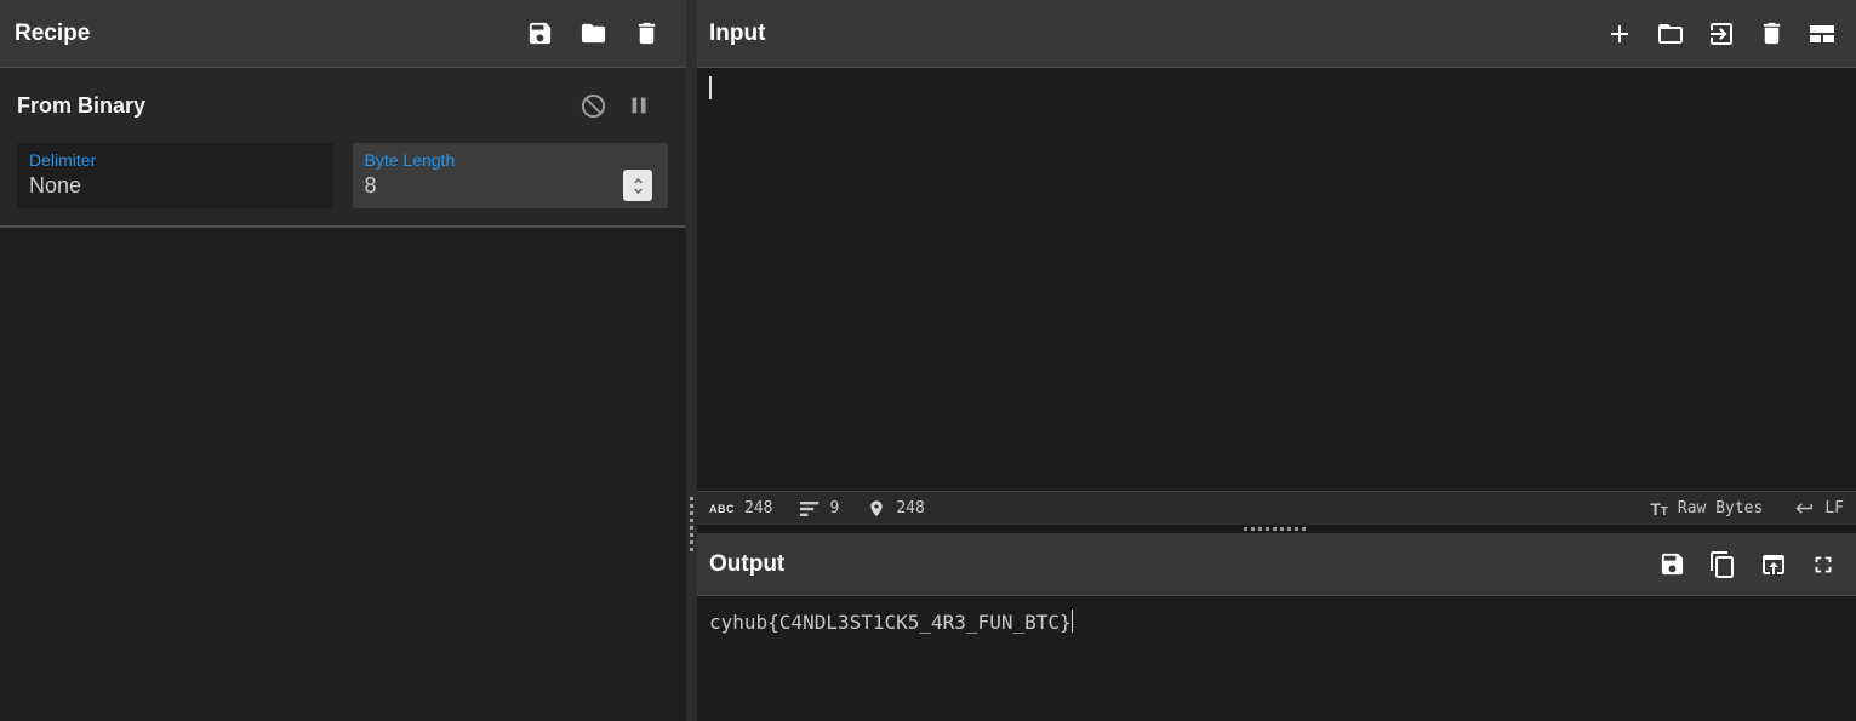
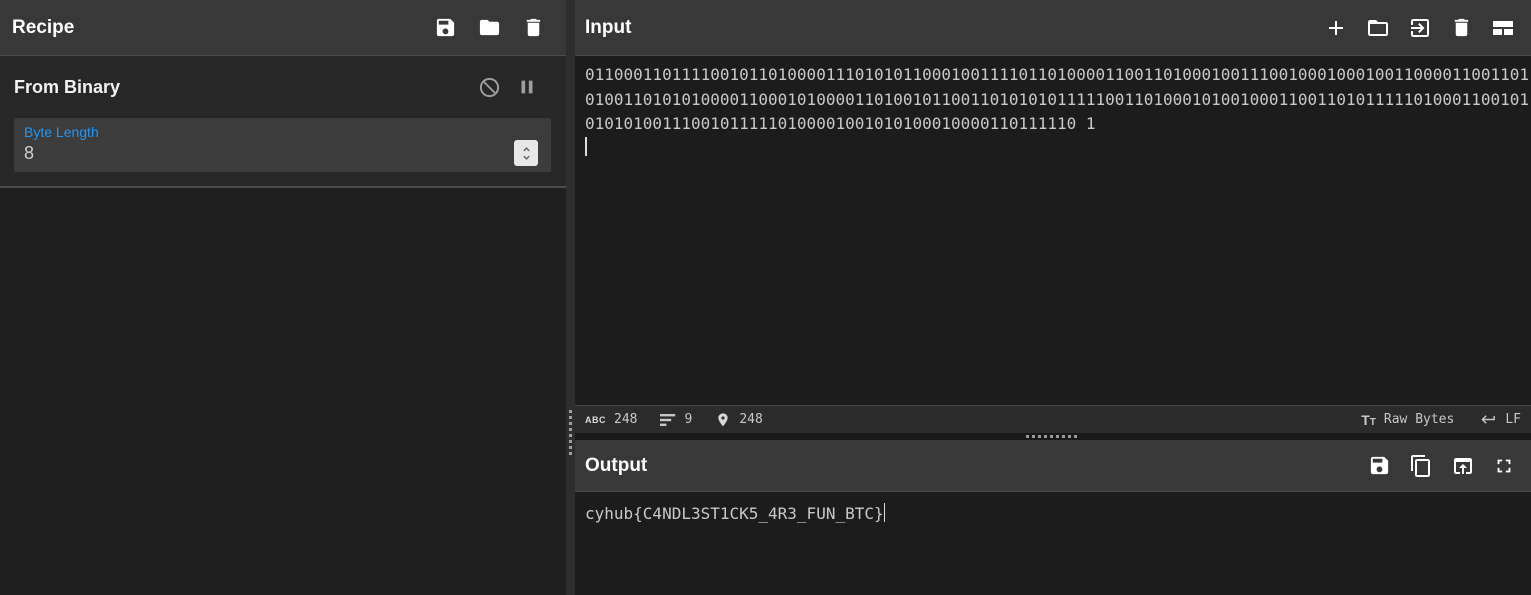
  Recipe
  From Binary
- Delimiter
- None
  Byte Length
  8
  Input
+ 0110001101111001011010000111010101100010011110110100001100110100010011100100010001001100001100110101001101010100001100010100001101001011001101010101111100110100010100100011001101011111010001100101010101001110010111110100001001010100010000110111110 1
  ABC
  248
  9
  248
  TT
  Raw Bytes
  LF
  Output
  cyhub{C4NDL3ST1CK5_4R3_FUN_BTC}
